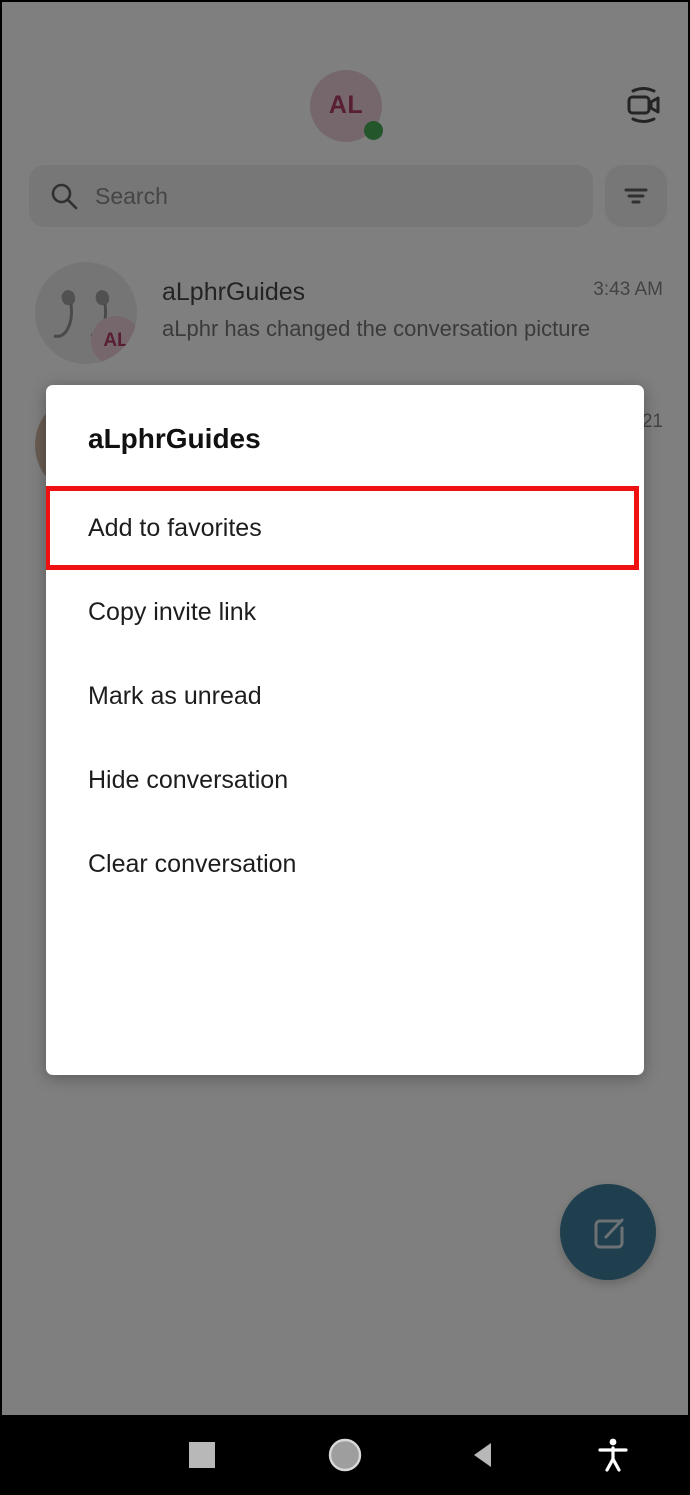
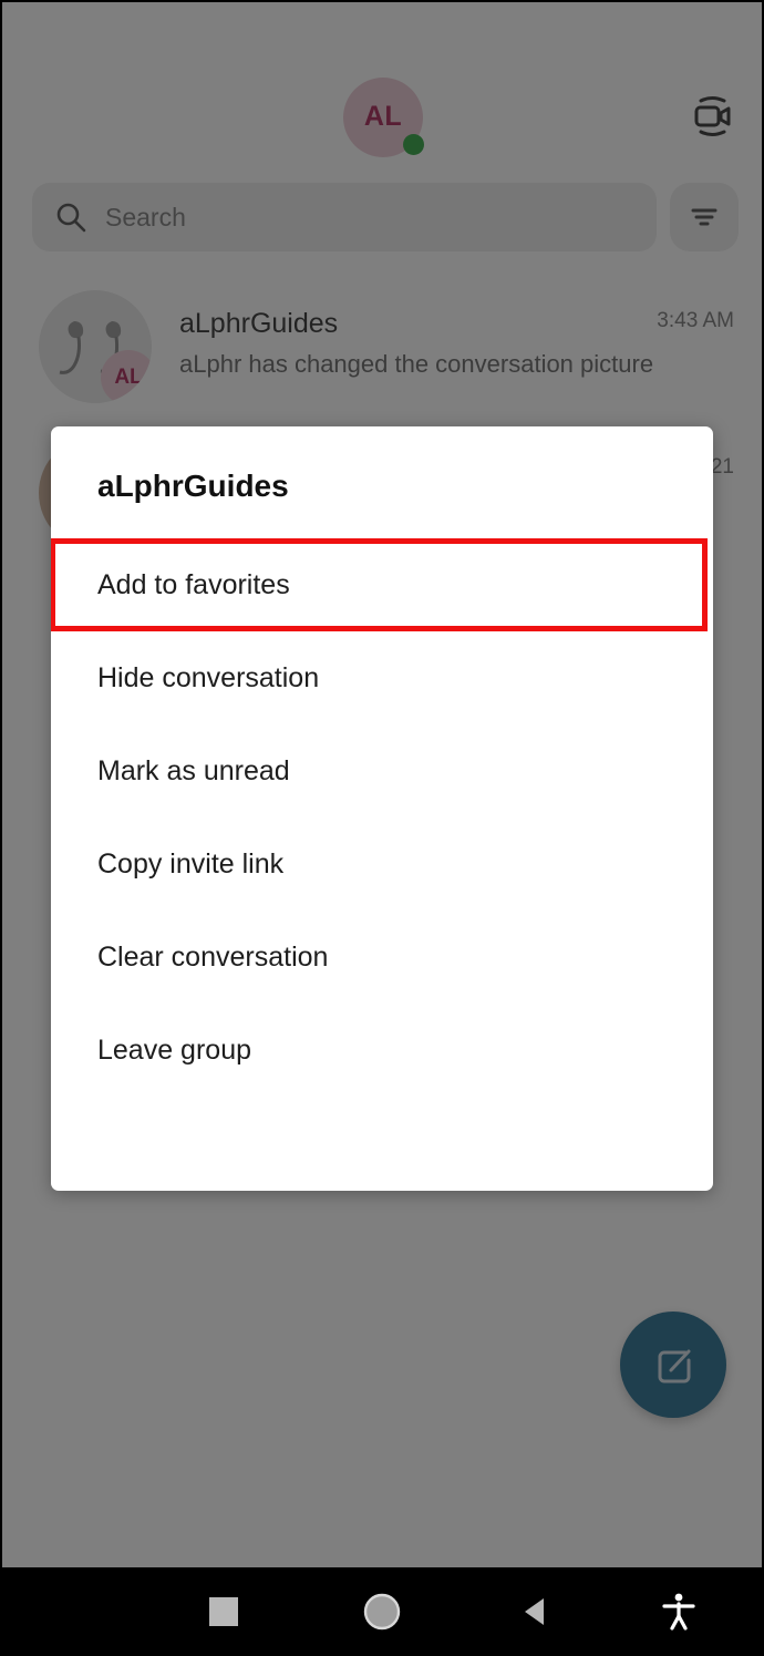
  AL
  Search
  AL
  aLphrGuides
  aLphr has changed the conversation pictu
  3:43 AM
  21
  aLphrGuides
  Add to favorites
- Copy invite link
+ Hide conversation
  Mark as unread
- Hide conversation
+ Copy invite link
  Clear conversation
+ Leave group
